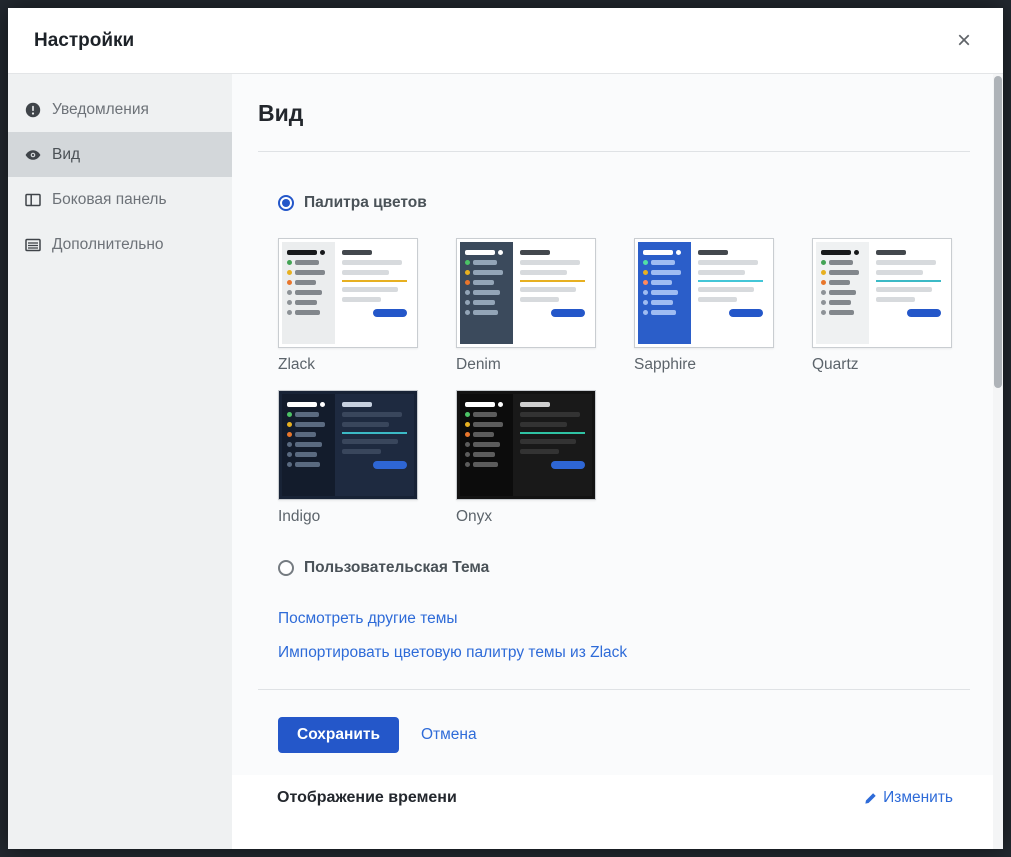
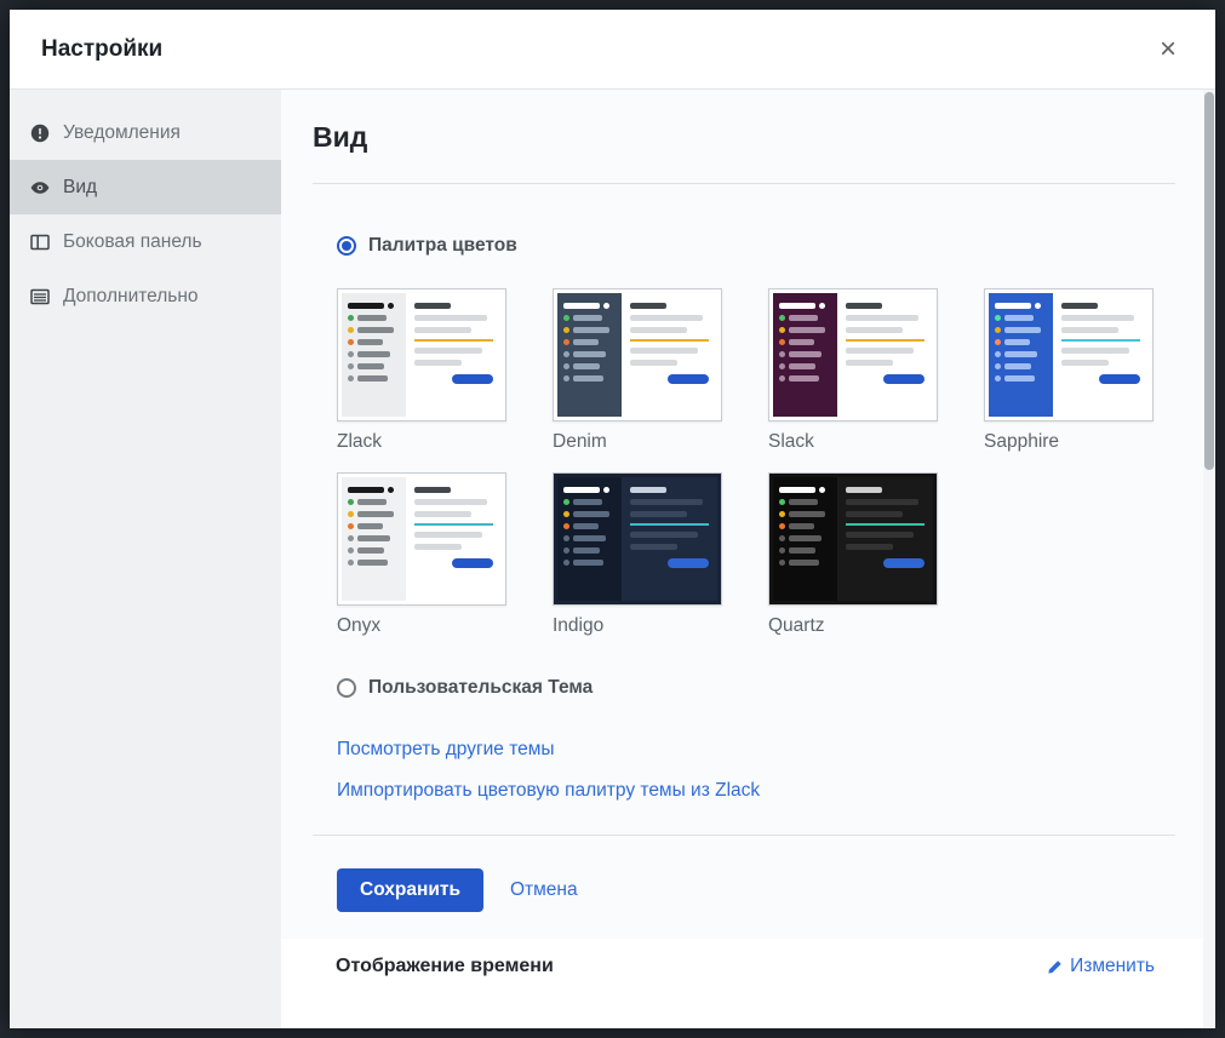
  Настройки
  ×
  Уведомления
  Вид
  Боковая панель
  Дополнительно
  Вид
  Палитра цветов
  Zlack
  Denim
+ Slack
  Sapphire
- Quartz
+ Onyx
  Indigo
- Onyx
+ Quartz
  Пользовательская Тема
  Посмотреть другие темы
  Импортировать цветовую палитру темы из Zlack
  Сохранить
  Отмена
  Отображение времени
  Изменить
